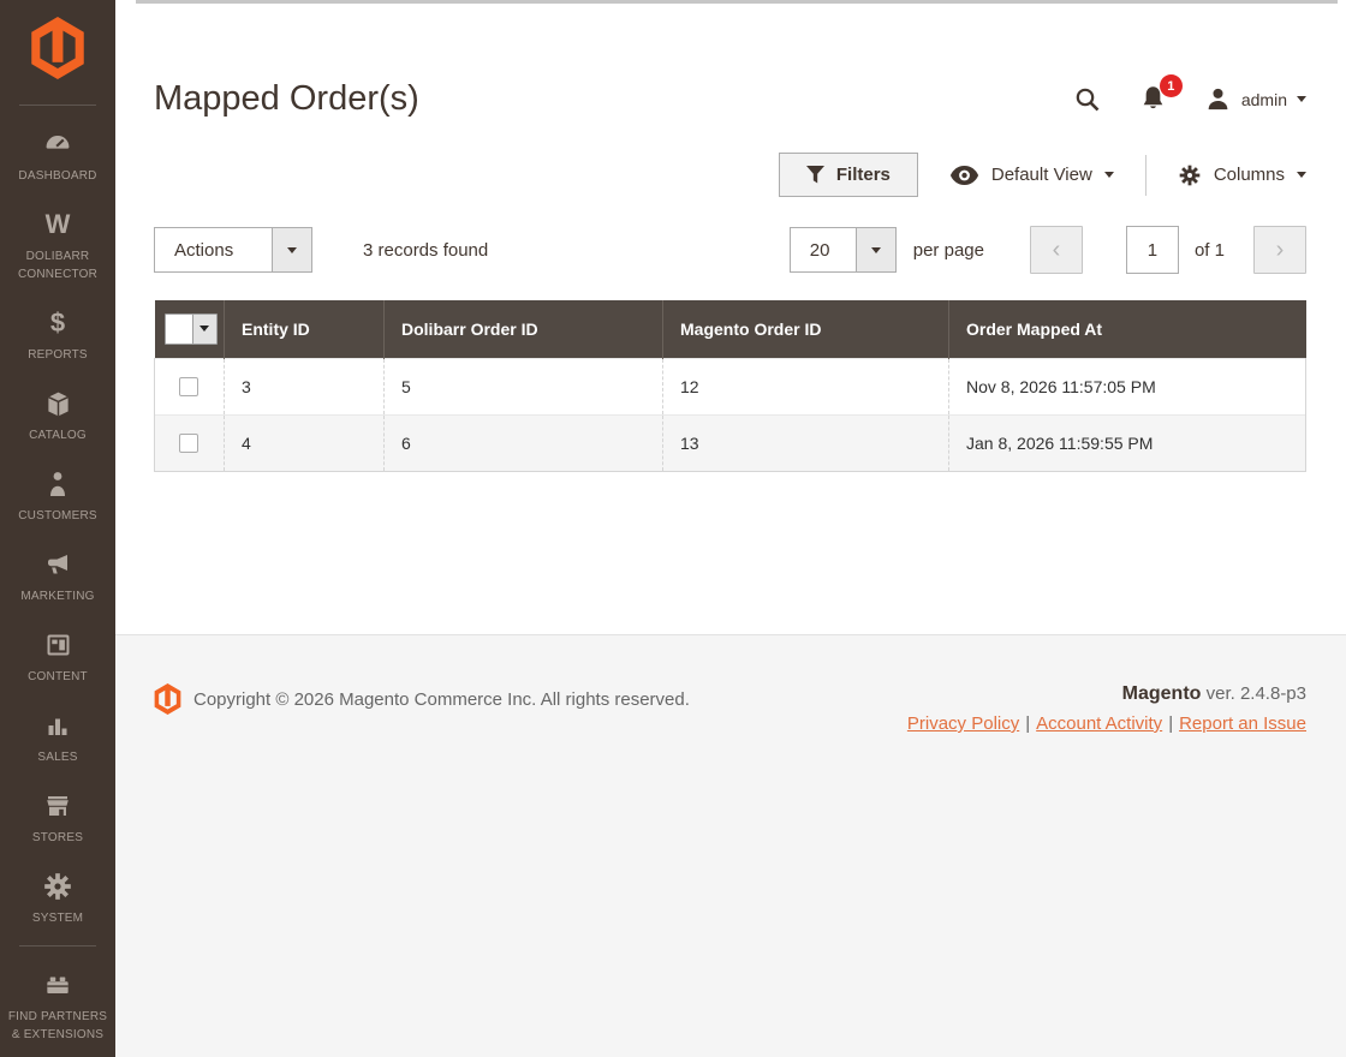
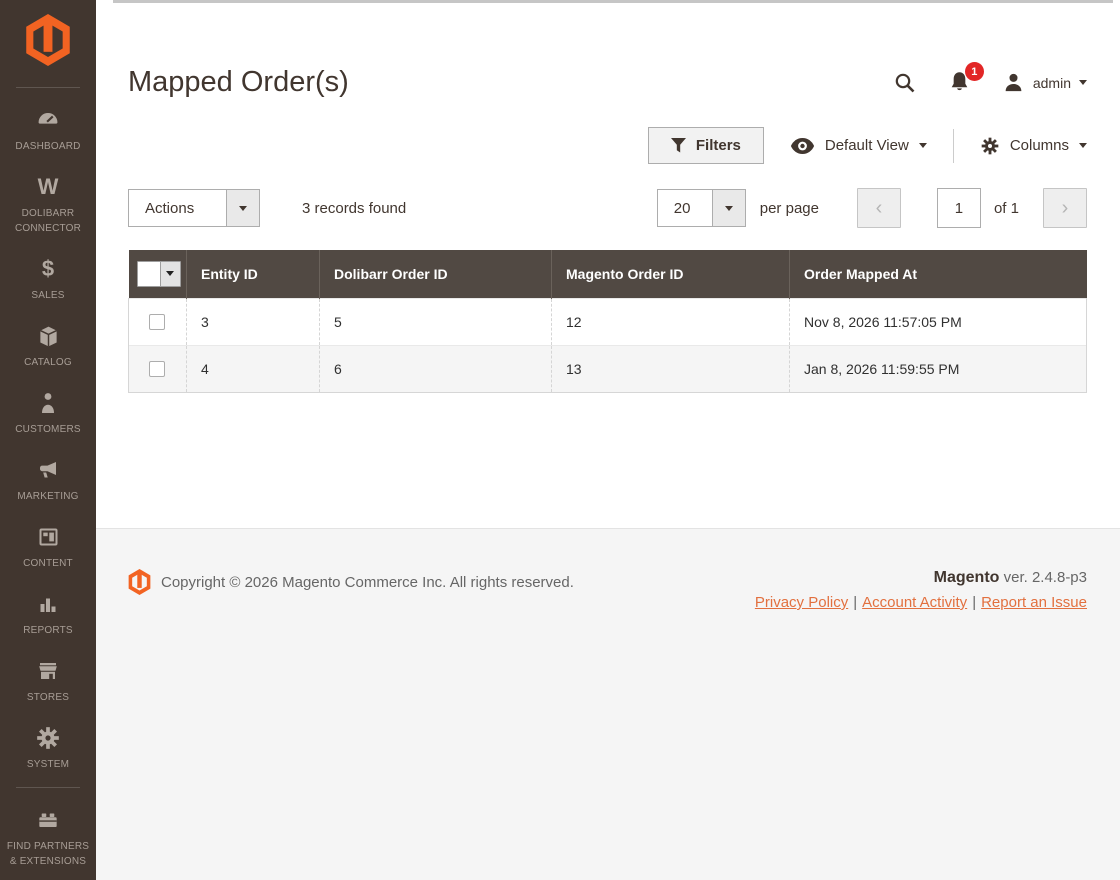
  DASHBOARD
  W
  DOLIBARR CONNECTOR
  $
- REPORTS
+ SALES
  CATALOG
  CUSTOMERS
  MARKETING
  CONTENT
- SALES
+ REPORTS
  STORES
  SYSTEM
  FIND PARTNERS & EXTENSIONS
  Mapped Order(s)
  1
  admin
  Filters
  Default View
  Columns
  Actions
  3 records found
  20
  per page
  ‹
  1
  of 1
  ›
  	Entity ID	Dolibarr Order ID	Magento Order ID	Order Mapped At
  	3	5	12	Nov 8, 2026 11:57:05 PM
  	4	6	13	Jan 8, 2026 11:59:55 PM
  Copyright © 2026 Magento Commerce Inc. All rights reserved.
  Magento ver. 2.4.8-p3
  Privacy Policy | Account Activity | Report an Issue
